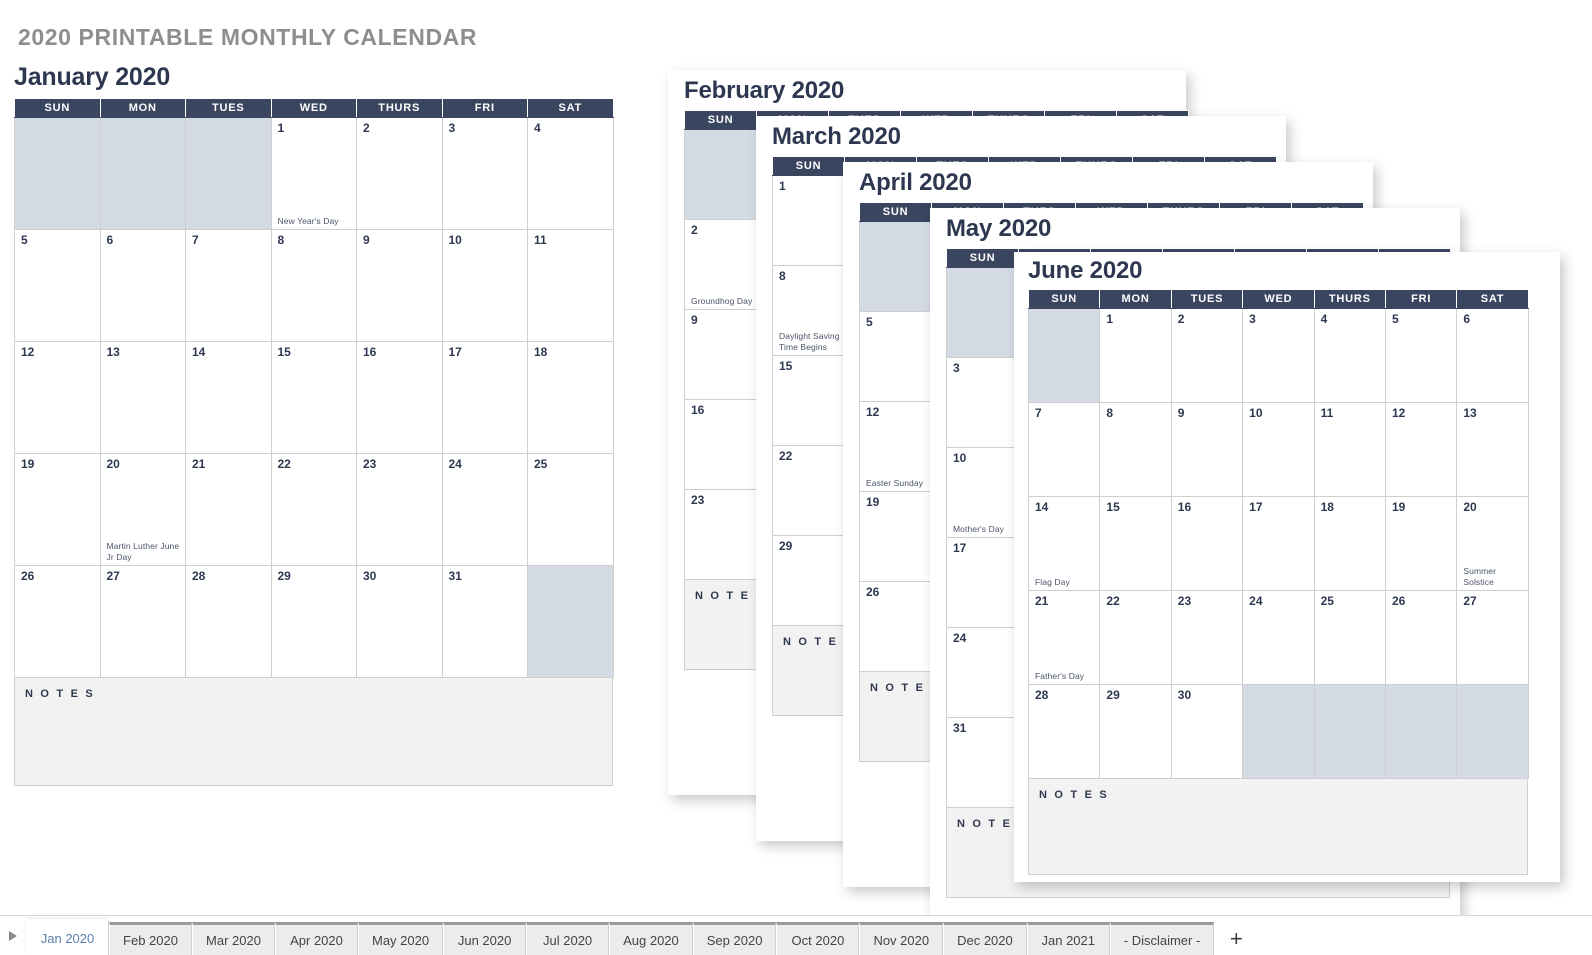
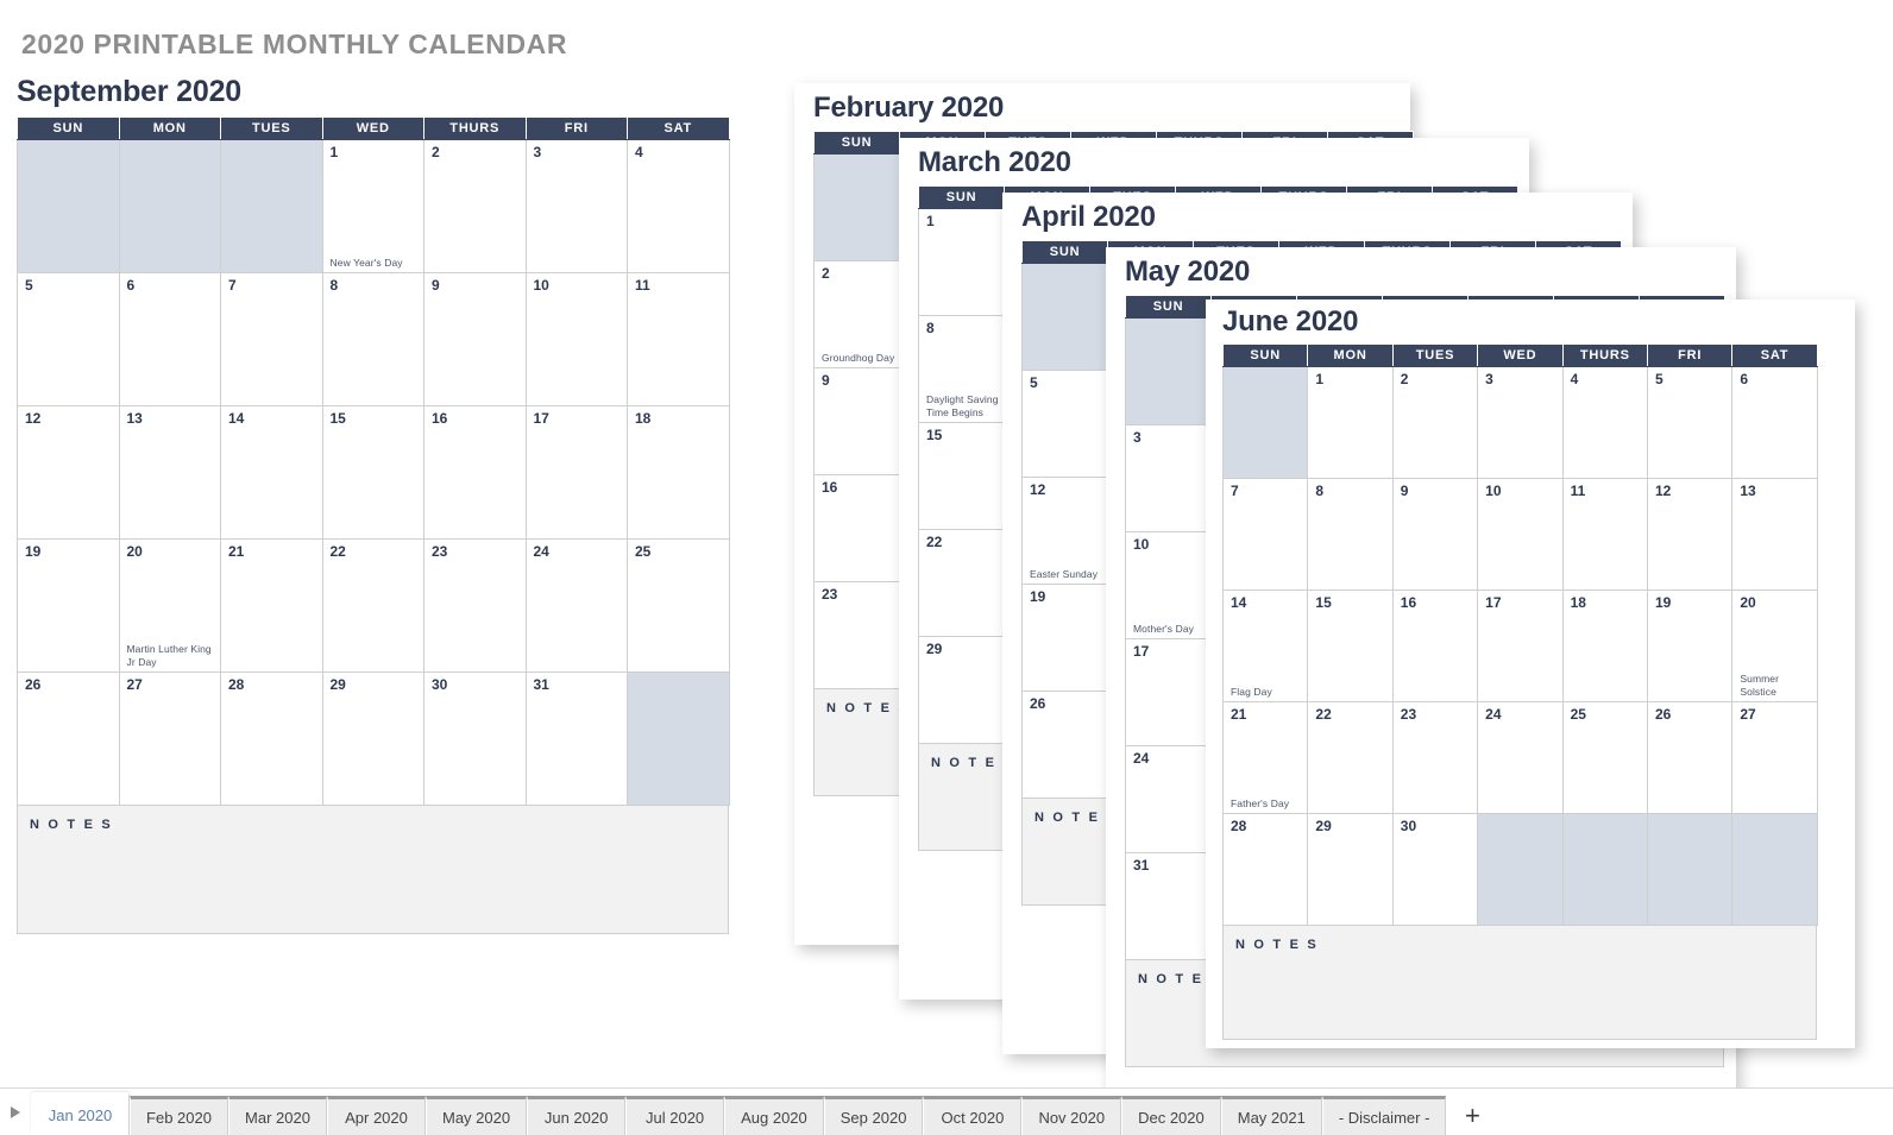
  2020 PRINTABLE MONTHLY CALENDAR
  February 2020
  2Groundhog Day
  9
  16
  23
  N O T E
  March 2020
  1
  8Daylight Saving Time Begins
  15
  22
  29
  N O T E
  April 2020
  5
  12Easter Sunday
  19
  26
  N O T E
  May 2020
  3
  10Mother's Day
  17
  24
  31
  N O T E
  June 2020
  SUN	MON	TUES	WED	THURS	FRI	SAT
  	1	2	3	4	5	6
  7	8	9	10	11	12	13
  14Flag Day	15	16	17	18	19	20Summer Solstice
  21Father's Day	22	23	24	25	26	27
  28	29	30
  N O T E S
- January 2020
+ September 2020
  SUN	MON	TUES	WED	THURS	FRI	SAT
  			1New Year's Day	2	3	4
  5	6	7	8	9	10	11
  12	13	14	15	16	17	18
- 19	20Martin Luther June Jr Day	21	22	23	24	25
+ 19	20Martin Luther King Jr Day	21	22	23	24	25
  26	27	28	29	30	31
  N O T E S
  Jan 2020
  Feb 2020
  Mar 2020
  Apr 2020
  May 2020
  Jun 2020
  Jul 2020
  Aug 2020
  Sep 2020
  Oct 2020
  Nov 2020
  Dec 2020
- Jan 2021
+ May 2021
  - Disclaimer -
  +
